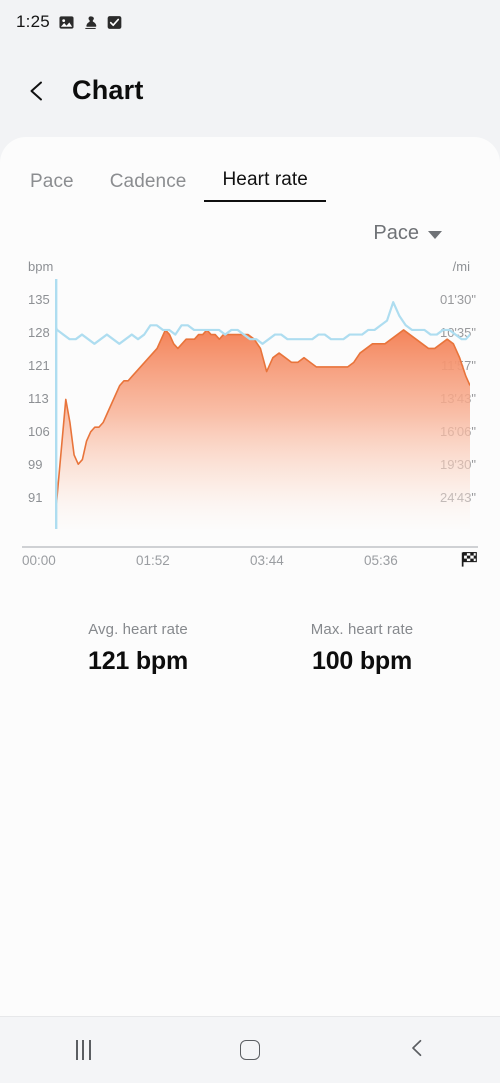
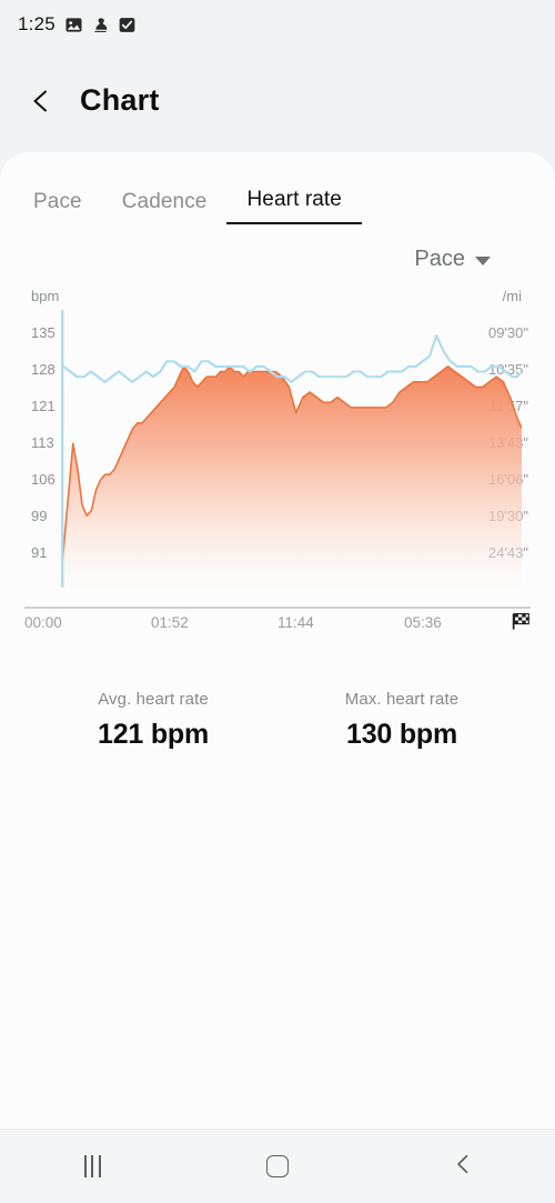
  1:25
  Chart
  Pace
  Cadence
  Heart rate
  Pace
  bpm
  /mi
  135
  128
  121
  113
  106
  99
  91
- 01'30"
+ 09'30"
  10'35"
  00:00
  01:52
- 03:44
+ 11:44
  05:36
  Avg. heart rate
  121 bpm
  Max. heart rate
- 100 bpm
+ 130 bpm
